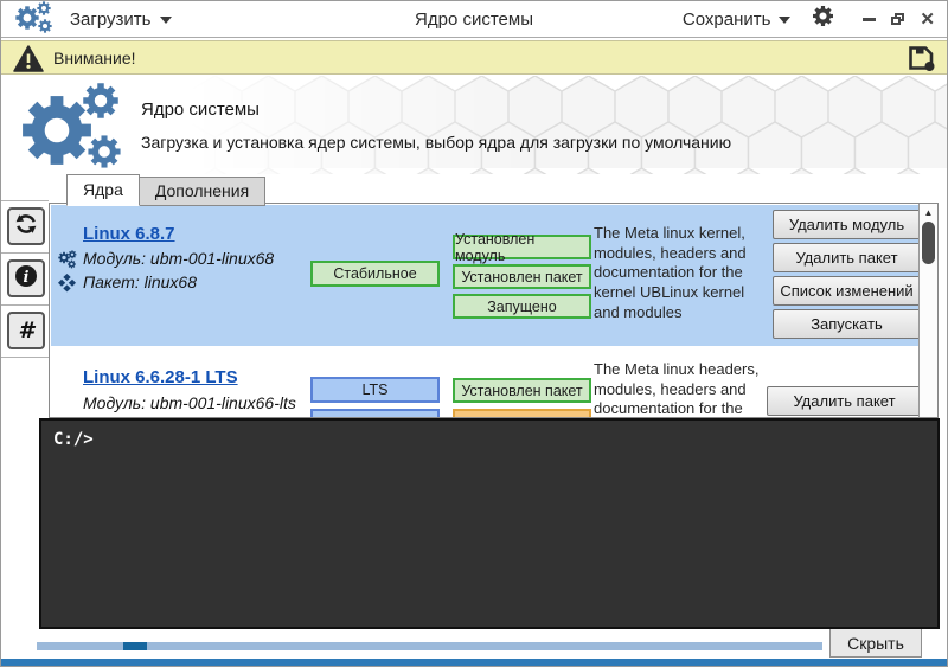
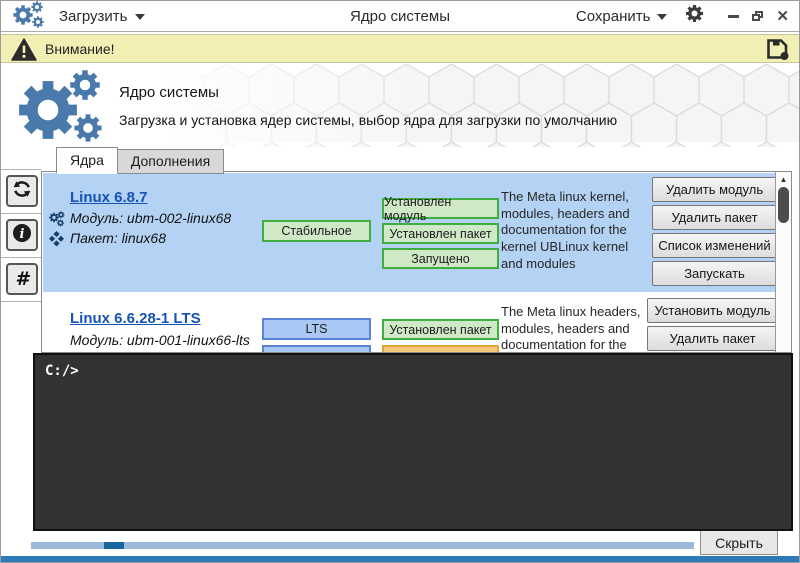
  Загрузить
  Ядро системы
  Сохранить
  ✕
  Внимание!
  Ядро системы
  Загрузка и установка ядер системы, выбор ядра для загрузки по умолчанию
  Ядра
  Дополнения
  i
  #
  Linux 6.8.7
- Модуль: ubm-001-linux68
+ Модуль: ubm-002-linux68
  Пакет: linux68
  Стабильное
  Установлен модуль
  Установлен пакет
  Запущено
  The Meta linux kernel, modules, headers and documentation for the kernel UBLinux kernel and modules
  Удалить модуль
  Удалить пакет
  Список изменений
  Запускать
  Linux 6.6.28-1 LTS
  Модуль: ubm-001-linux66-lts
  LTS
  Установлен пакет
  The Meta linux headers, modules, headers and documentation for the
+ Установить модуль
  Удалить пакет
  ▲
  C:/>
  Скрыть
